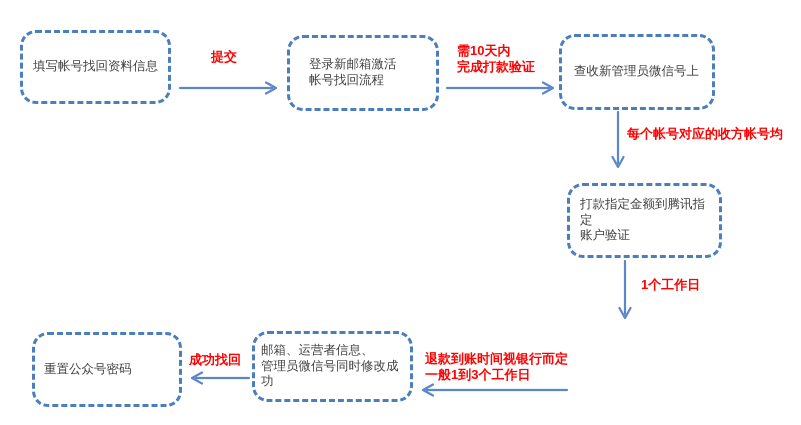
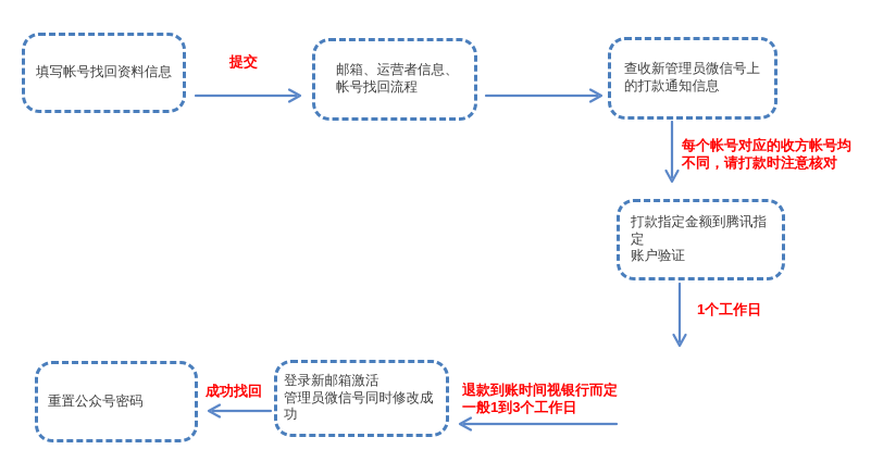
  填写帐号找回资料信息
- 登录新邮箱激活
+ 邮箱、运营者信息、
  帐号找回流程
  查收新管理员微信号上
+ 的打款通知信息
  打款指定金额到腾讯指定
  账户验证
- 邮箱、运营者信息、
+ 登录新邮箱激活
  管理员微信号同时修改成功
  重置公众号密码
  提交
- 需10天内
- 完成打款验证
  每个帐号对应的收方帐号均
+ 不同，请打款时注意核对
  1个工作日
  退款到账时间视银行而定
  一般1到3个工作日
  成功找回
